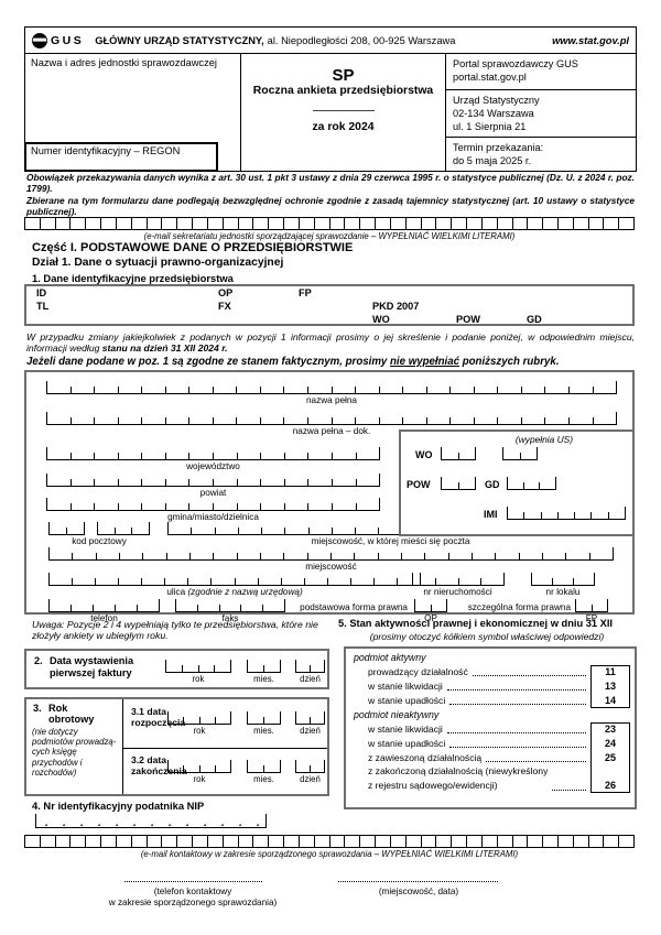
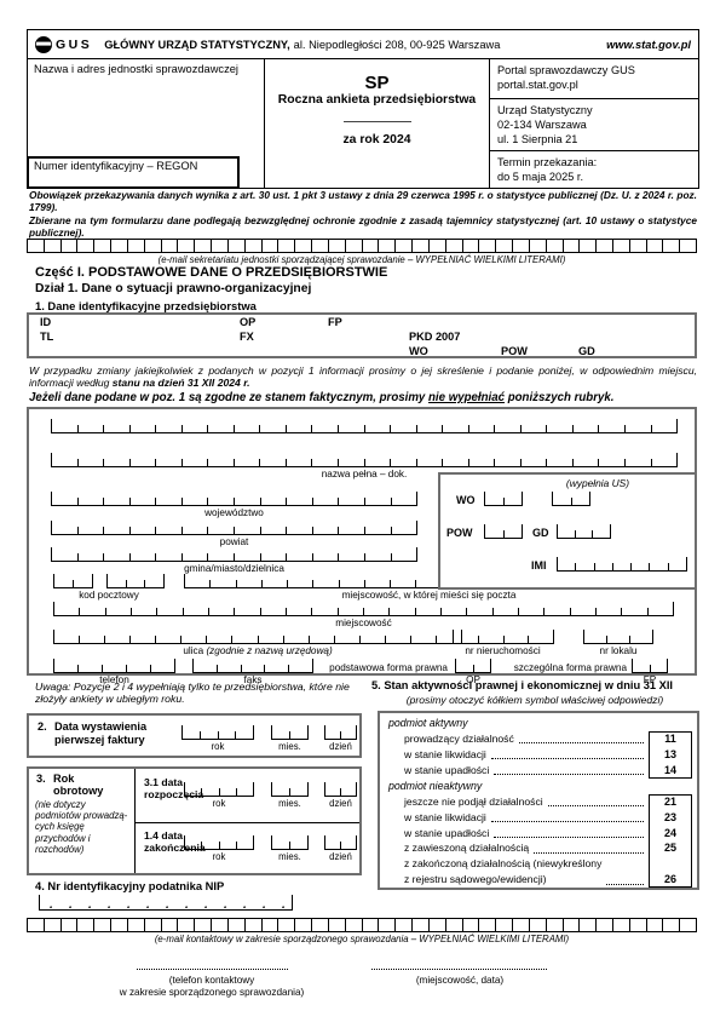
  GUS
  GŁÓWNY URZĄD STATYSTYCZNY,
  al. Niepodległości 208, 00-925 Warszawa
  www.stat.gov.pl
  Nazwa i adres jednostki sprawozdawczej
  Numer identyfikacyjny – REGON
  SP
  Roczna ankieta przedsiębiorstwa
  za rok 2024
  Portal sprawozdawczy GUS
  portal.stat.gov.pl
  Urząd Statystyczny
  02-134 Warszawa
  ul. 1 Sierpnia 21
  Termin przekazania:
  do 5 maja 2025 r.
  Obowiązek przekazywania danych wynika z art. 30 ust. 1 pkt 3 ustawy z dnia 29 czerwca 1995 r. o statystyce publicznej (Dz. U. z 2024 r. poz. 1799).
  Zbierane na tym formularzu dane podlegają bezwzględnej ochronie zgodnie z zasadą tajemnicy statystycznej (art. 10 ustawy o statystyce publicznej).
  (e-mail sekretariatu jednostki sporządzającej sprawozdanie – WYPEŁNIAĆ WIELKIMI LITERAMI)
  Część I. PODSTAWOWE DANE O PRZEDSIĘBIORSTWIE
  Dział 1. Dane o sytuacji prawno-organizacyjnej
  1. Dane identyfikacyjne przedsiębiorstwa
  ID
  TL
  OP
  FX
  FP
  PKD 2007
  WO
  POW
  GD
  W przypadku zmiany jakiejkolwiek z podanych w pozycji 1 informacji prosimy o jej skreślenie i podanie poniżej, w odpowiednim miejscu, informacji według stanu na dzień 31 XII 2024 r.
  Jeżeli dane podane w poz. 1 są zgodne ze stanem faktycznym, prosimy nie wypełniać poniższych rubryk.
- nazwa pełna
  nazwa pełna – dok.
  województwo
  powiat
  gmina/miasto/dzielnica
  kod pocztowy
  miejscowość, w której mieści się poczta
  miejscowość
  ulica (zgodnie z nazwą urzędową)
  nr nieruchomości
  nr lokalu
  telefon
  faks
  podstawowa forma prawna
  OP
  szczególna forma prawna
  FP
  (wypełnia US)
  WO
  POW
  GD
  IMI
  Uwaga: Pozycje 2 i 4 wypełniają tylko te przedsiębiorstwa, które nie złożyły ankiety w ubiegłym roku.
  2.
  Data wystawienia
  pierwszej faktury
  rok
  mies.
  dzień
  3.
  Rok
  obrotowy
  (nie dotyczy podmiotów prowadzą-cych księgę przychodów i rozchodów)
  3.1 data
  rozpoczęcia
  rok
  mies.
  dzień
- 3.2 data
+ 1.4 data
  zakończenia
  rok
  mies.
  dzień
  4. Nr identyfikacyjny podatnika NIP
  5. Stan aktywności prawnej i ekonomicznej w dniu 31 XII
  (prosimy otoczyć kółkiem symbol właściwej odpowiedzi)
  podmiot aktywny
  prowadzący działalność
  11
  w stanie likwidacji
  13
  w stanie upadłości
  14
  podmiot nieaktywny
+ jeszcze nie podjął działalności
+ 21
  w stanie likwidacji
  23
  w stanie upadłości
  24
  z zawieszoną działalnością
  25
  z zakończoną działalnością (niewykreślony
  z rejestru sądowego/ewidencji)
  26
  (e-mail kontaktowy w zakresie sporządzonego sprawozdania – WYPEŁNIAĆ WIELKIMI LITERAMI)
  (telefon kontaktowy
  w zakresie sporządzonego sprawozdania)
  (miejscowość, data)
